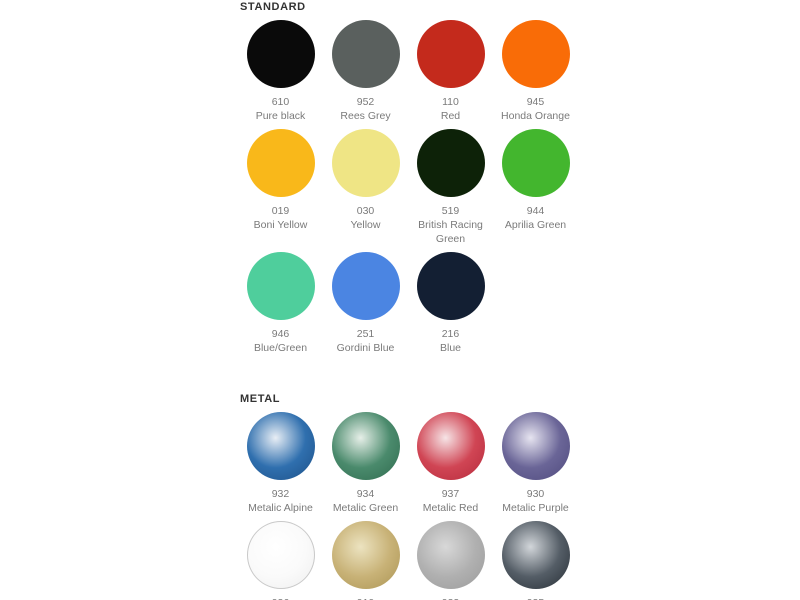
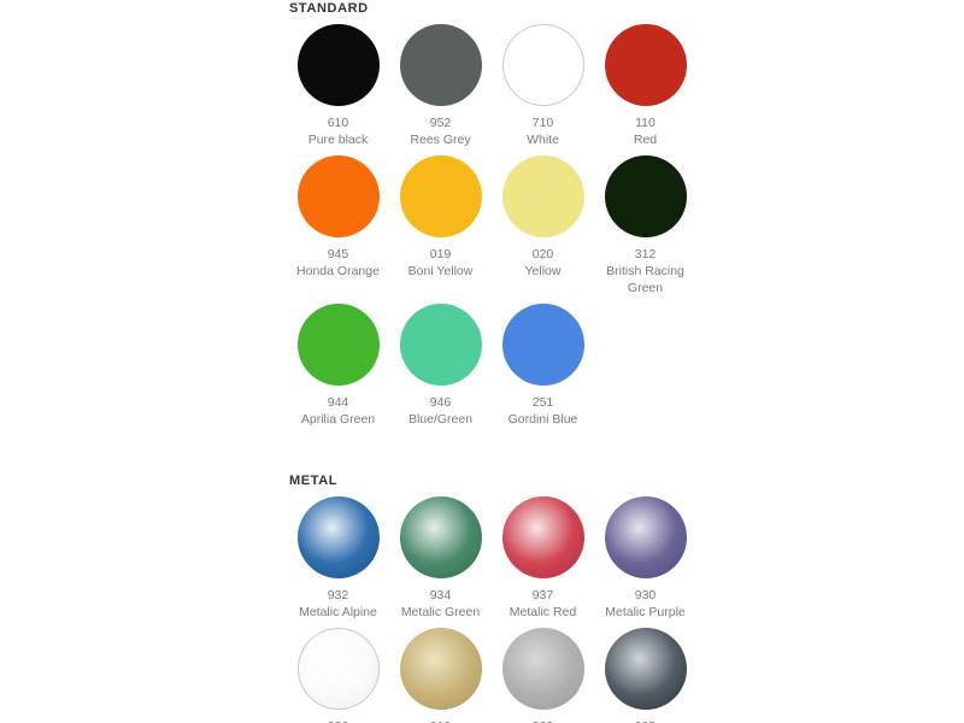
  STANDARD
  610
  Pure black
  952
  Rees Grey
+ 710
+ White
  110
  Red
  945
  Honda Orange
  019
  Boni Yellow
- 030
+ 020
  Yellow
- 519
+ 312
  British Racing Green
  944
  Aprilia Green
  946
  Blue/Green
  251
  Gordini Blue
- 216
- Blue
  METAL
  932
  Metalic Alpine
  934
  Metalic Green
  937
  Metalic Red
  930
  Metalic Purple
